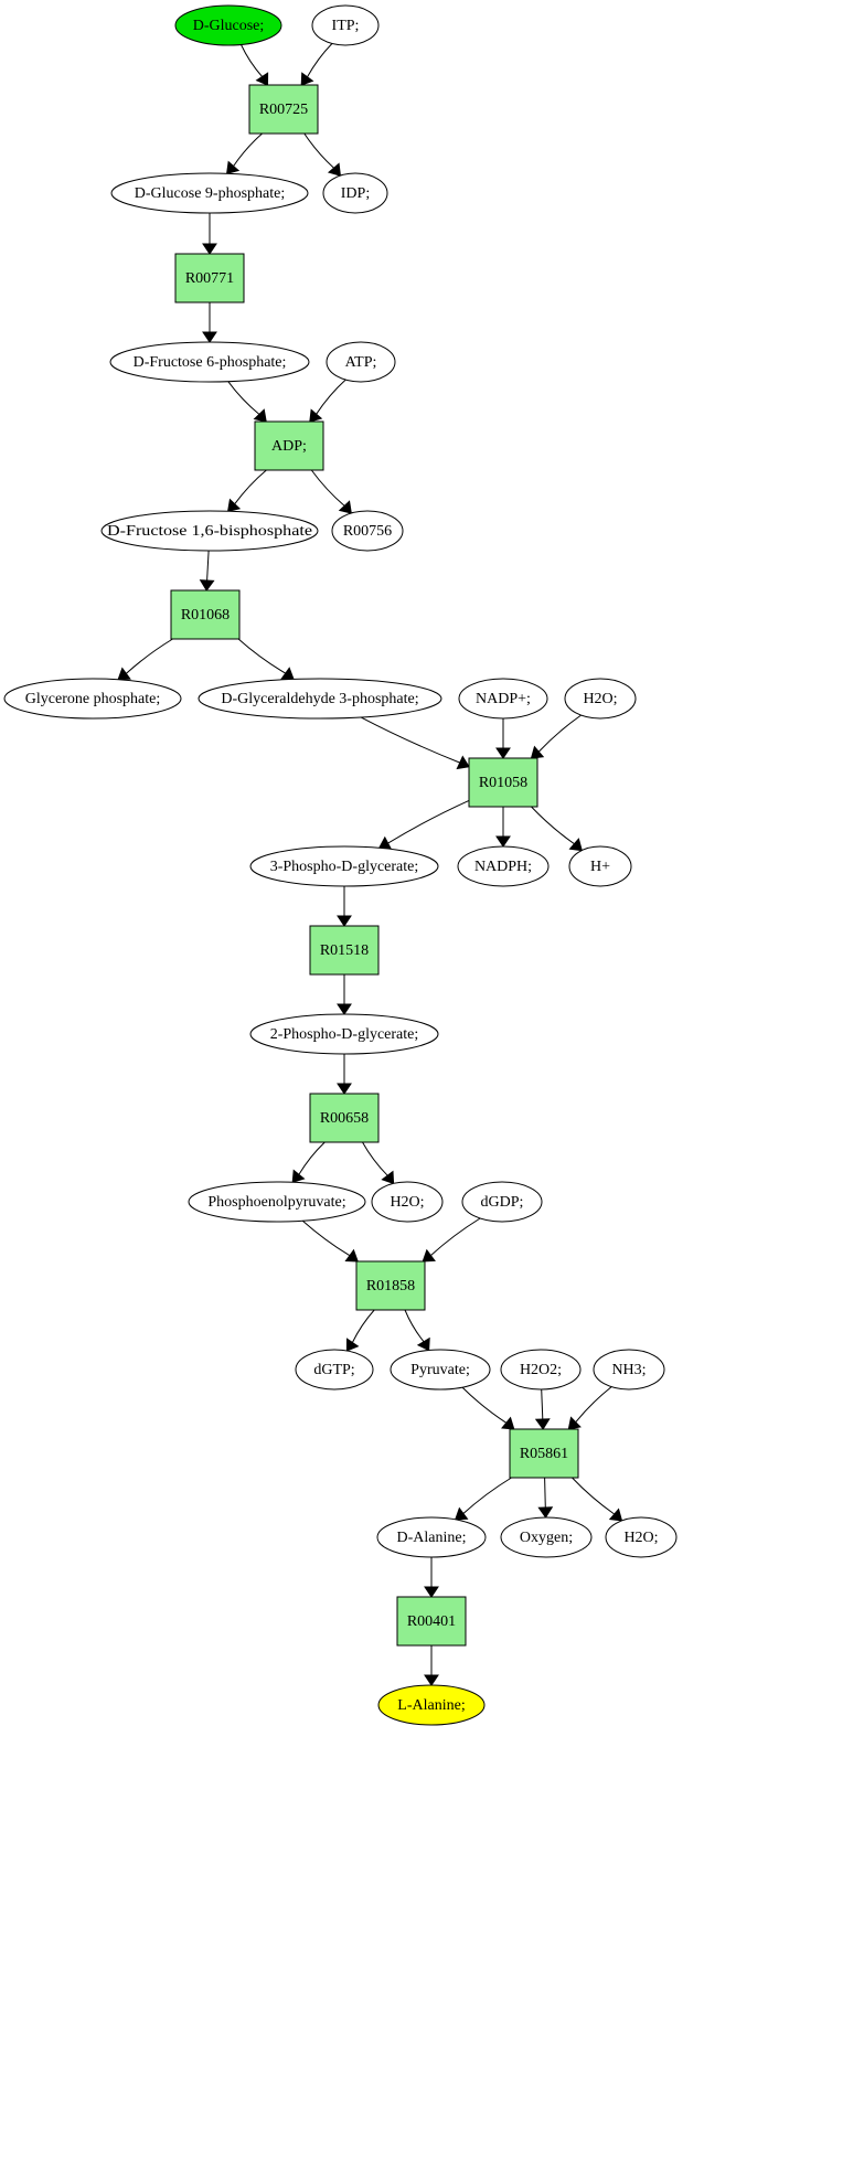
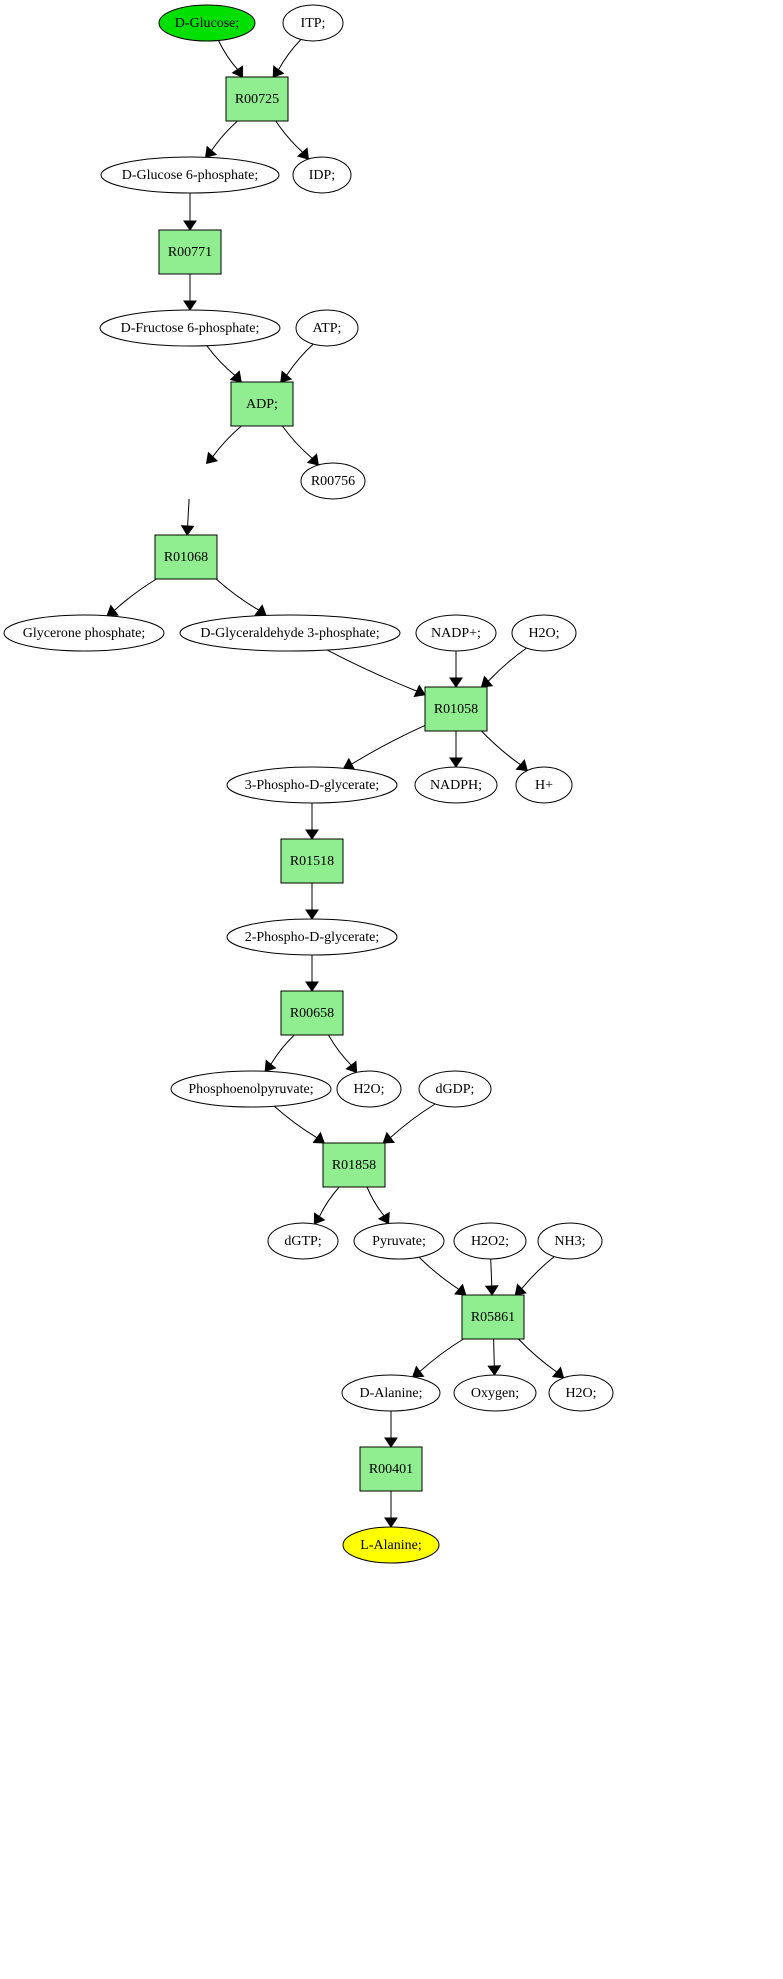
  D-Glucose;
  ITP;
  R00725
- D-Glucose 9-phosphate;
+ D-Glucose 6-phosphate;
  IDP;
  R00771
  D-Fructose 6-phosphate;
  ATP;
  ADP;
- D-Fructose 1,6-bisphosphate
  R00756
  R01068
  Glycerone phosphate;
  D-Glyceraldehyde 3-phosphate;
  NADP+;
  H2O;
  R01058
  3-Phospho-D-glycerate;
  NADPH;
  H+
  R01518
  2-Phospho-D-glycerate;
  R00658
  Phosphoenolpyruvate;
  H2O;
  dGDP;
  R01858
  dGTP;
  Pyruvate;
  H2O2;
  NH3;
  R05861
  D-Alanine;
  Oxygen;
  H2O;
  R00401
  L-Alanine;
